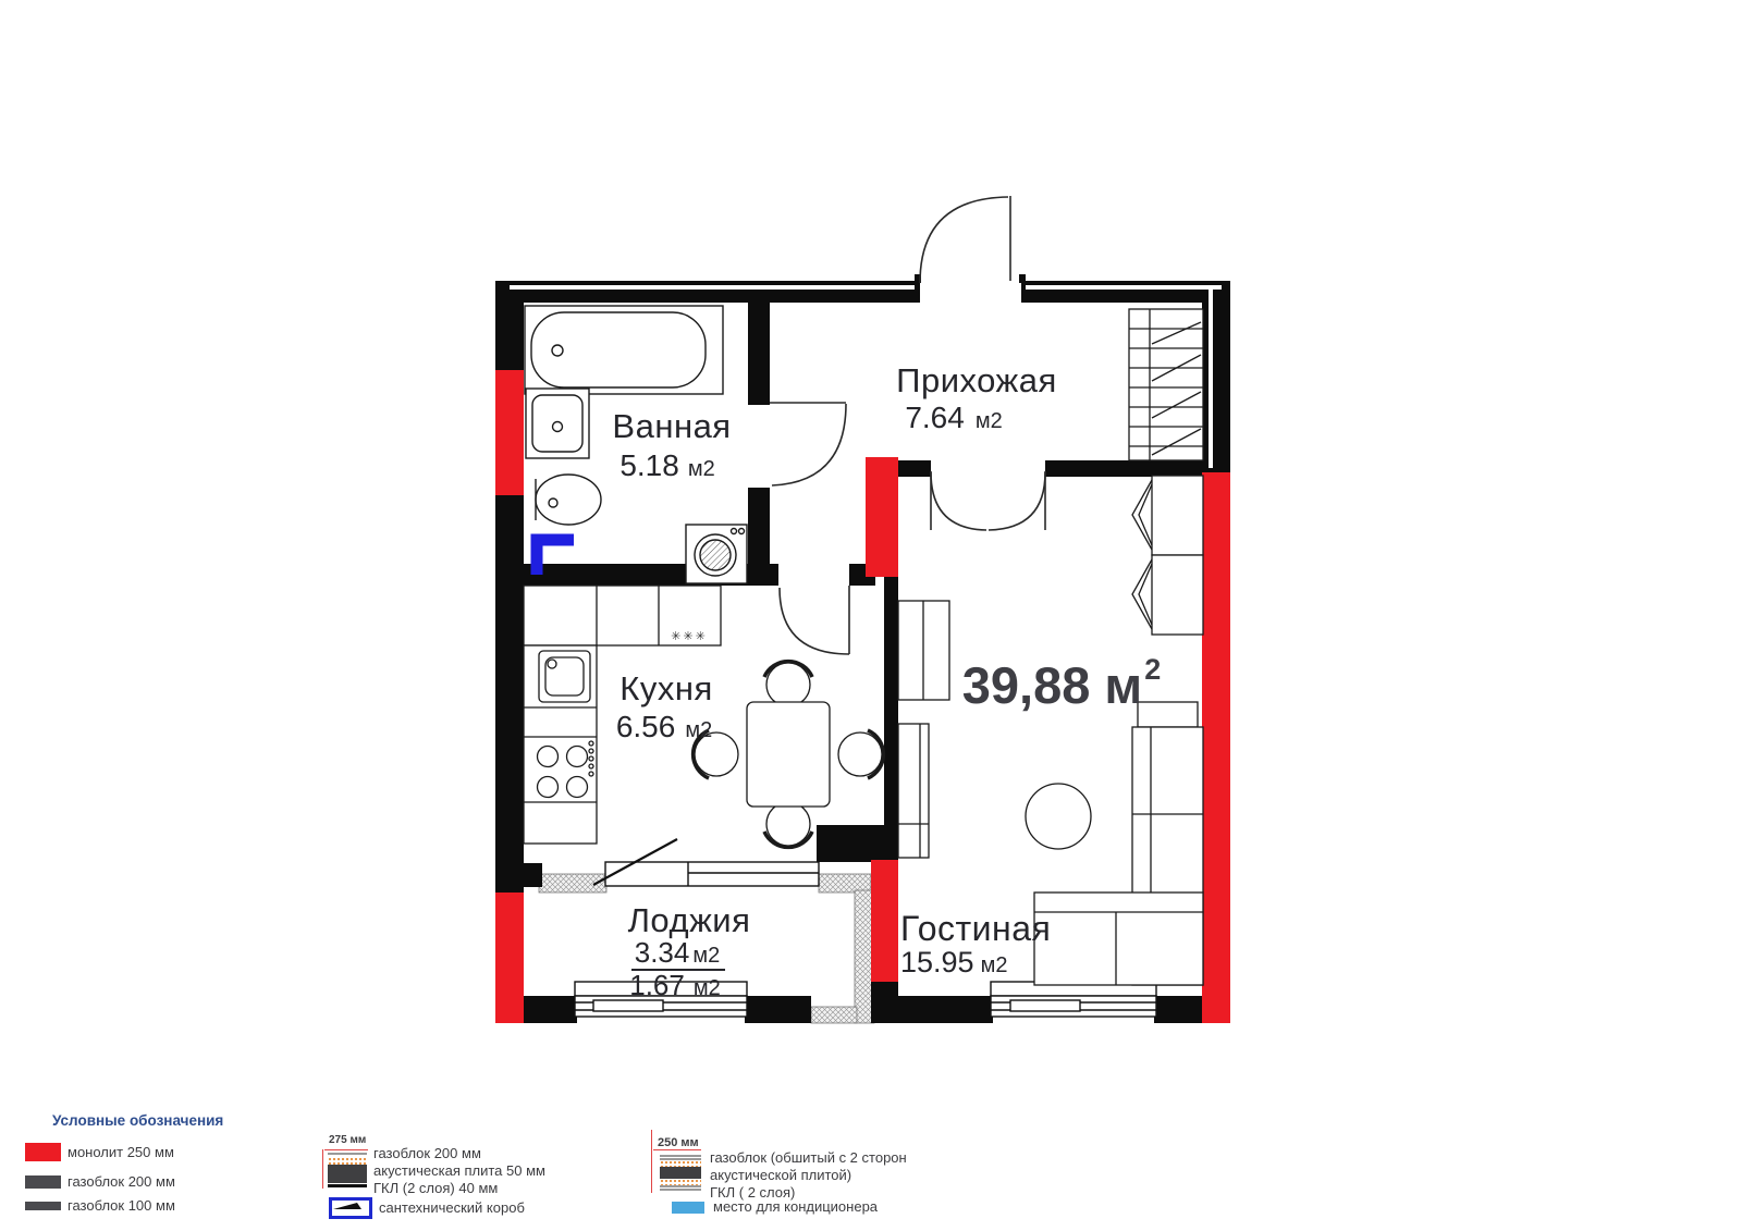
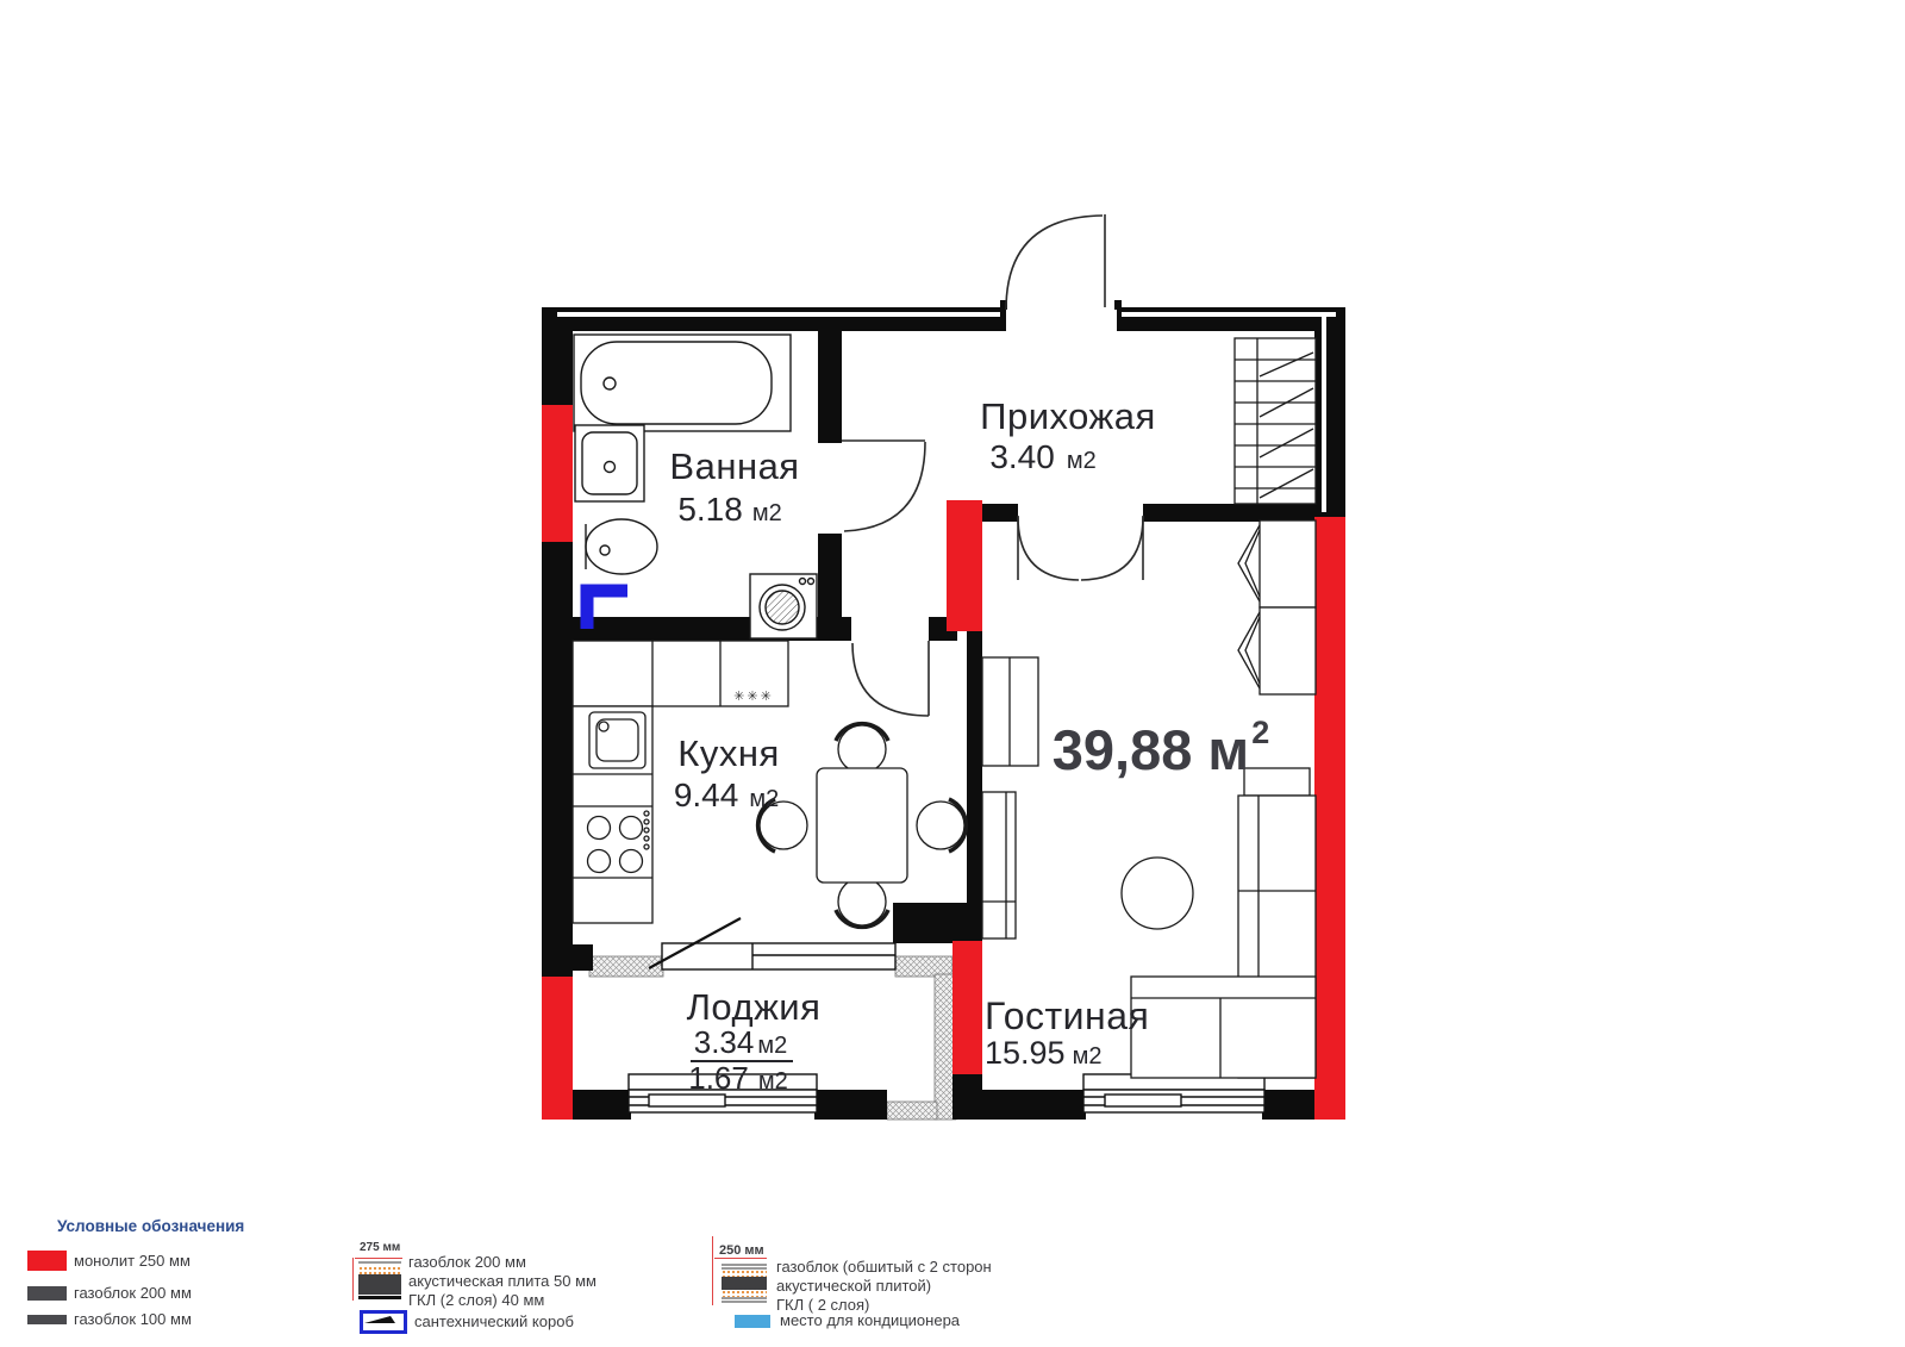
  Ванная
  5.18 м2
  Прихожая
- 7.64 м2
+ 3.40 м2
  Кухня
- 6.56 м2
+ 9.44 м2
  Лоджия
  3.34 м2
  1.67 м2
  Гостиная
  15.95 м2
  ✳✳✳
  39,88 м2
  Условные обозначения
  монолит 250 мм
  газоблок 200 мм
  газоблок 100 мм
  275 мм
  газоблок 200 мм
  акустическая плита 50 мм
  ГКЛ (2 слоя) 40 мм
  сантехнический короб
  250 мм
  газоблок (обшитый с 2 сторон
  акустической плитой)
  ГКЛ ( 2 слоя)
  место для кондиционера
